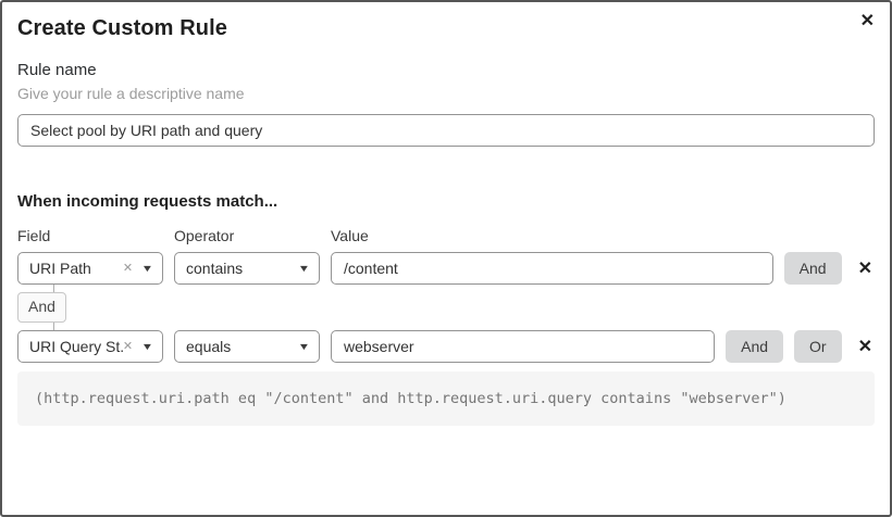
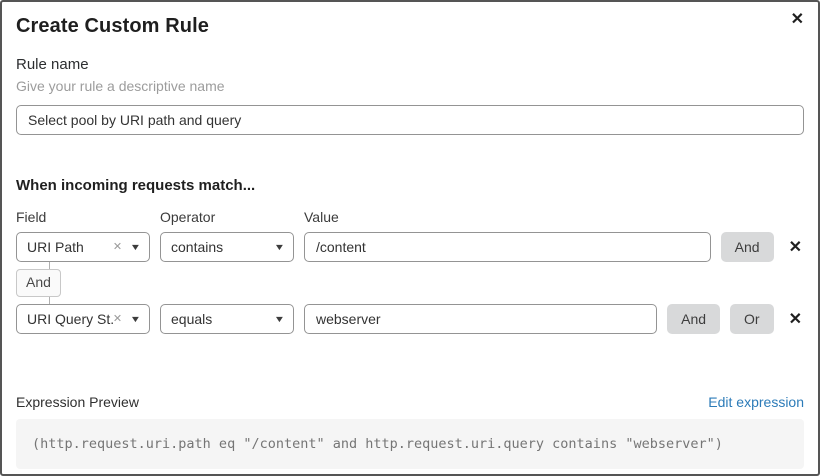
  Create Custom Rule
  ✕
  Rule name
  Give your rule a descriptive name
  Select pool by URI path and query
  When incoming requests match...
  Field
  Operator
  Value
  URI Path
  ✕
  ▼
  contains
  ▼
  /content
  And
  ✕
  And
  URI Query St.
  ✕
  ▼
  equals
  ▼
  webserver
  And
  Or
  ✕
+ Expression Preview
+ Edit expression
  (http.request.uri.path eq "/content" and http.request.uri.query contains "webserver")
